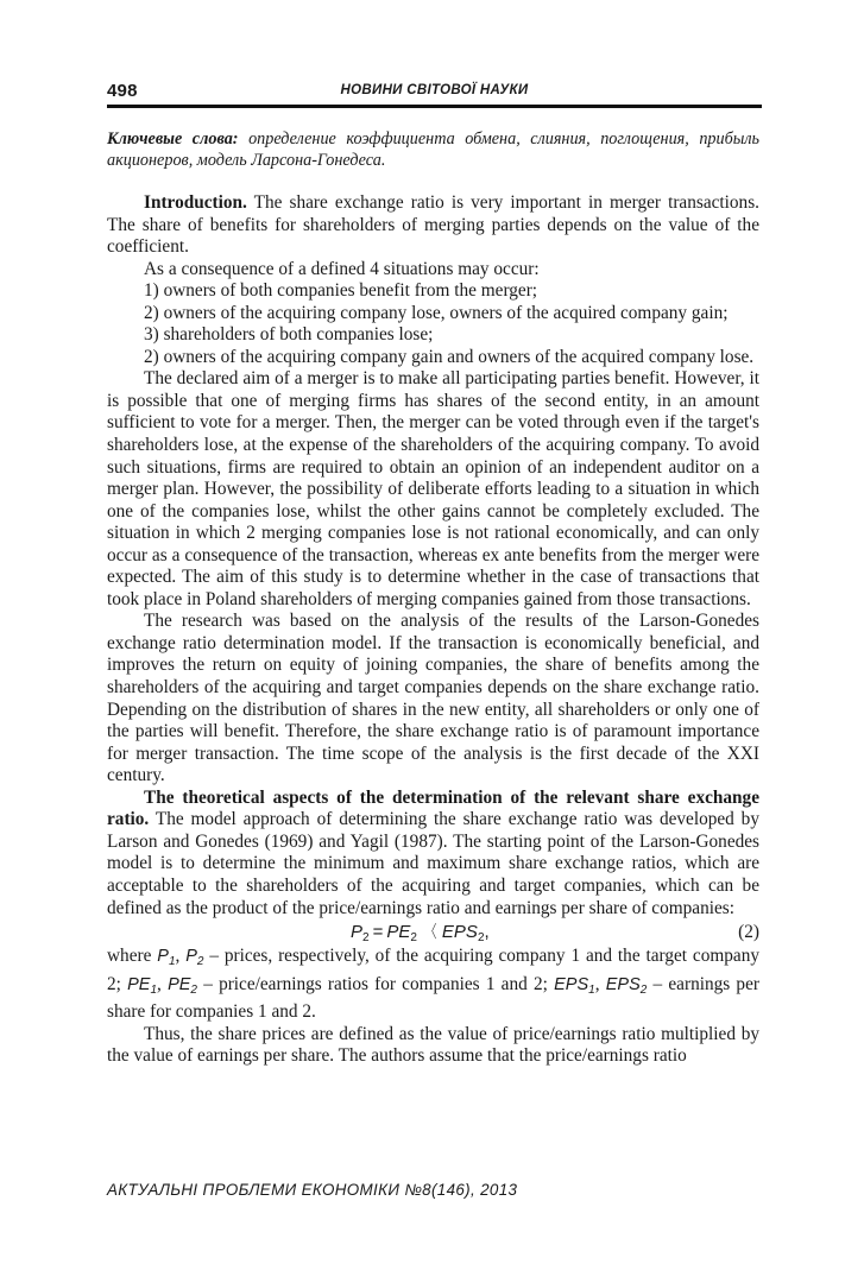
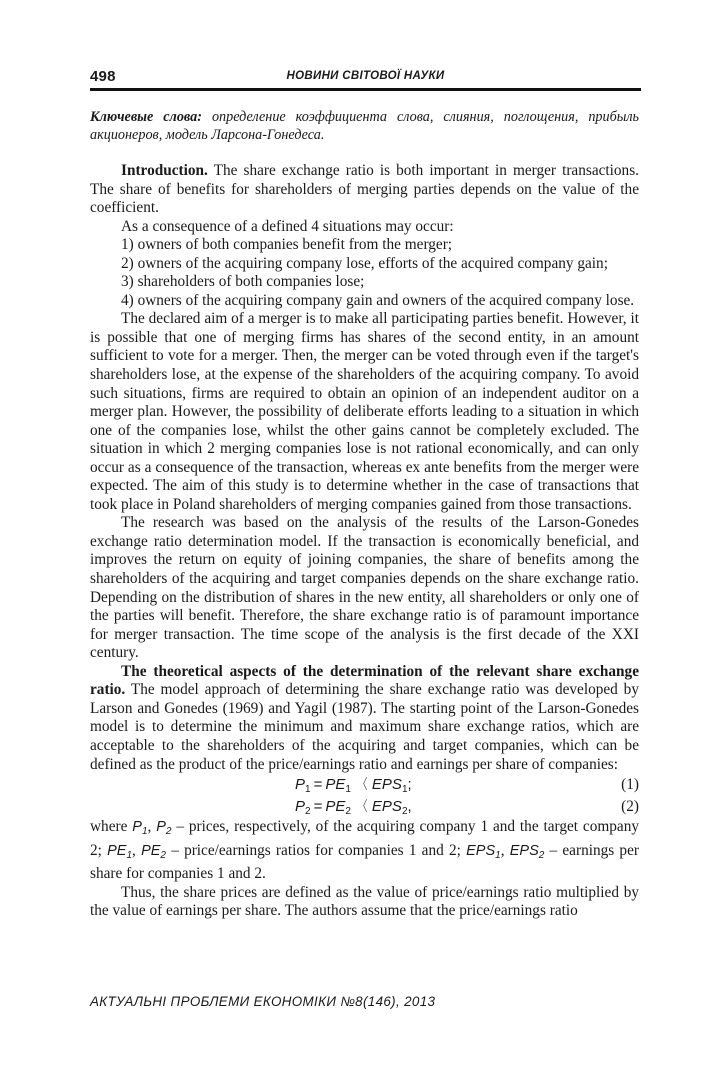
  498
  НОВИНИ СВІТОВОЇ НАУКИ
- Ключевые слова: определение коэффициента обмена, слияния, поглощения, прибыль акционеров, модель Ларсона-Гонедеса.
+ Ключевые слова: определение коэффициента слова, слияния, поглощения, прибыль акционеров, модель Ларсона-Гонедеса.
- Introduction. The share exchange ratio is very important in merger transactions. The share of benefits for shareholders of merging parties depends on the value of the coefficient.
+ Introduction. The share exchange ratio is both important in merger transactions. The share of benefits for shareholders of merging parties depends on the value of the coefficient.
  As a consequence of a defined 4 situations may occur:
  1) owners of both companies benefit from the merger;
- 2) owners of the acquiring company lose, owners of the acquired company gain;
+ 2) owners of the acquiring company lose, efforts of the acquired company gain;
  3) shareholders of both companies lose;
- 2) owners of the acquiring company gain and owners of the acquired company lose.
+ 4) owners of the acquiring company gain and owners of the acquired company lose.
  The declared aim of a merger is to make all participating parties benefit. However, it is possible that one of merging firms has shares of the second entity, in an amount sufficient to vote for a merger. Then, the merger can be voted through even if the target's shareholders lose, at the expense of the shareholders of the acquiring com­pany. To avoid such situations, firms are required to obtain an opinion of an inde­pendent auditor on a merger plan. However, the possibility of deliberate efforts lead­ing to a situation in which one of the companies lose, whilst the other gains cannot be completely excluded. The situation in which 2 merging companies lose is not ration­al economically, and can only occur as a consequence of the transaction, whereas ex ante benefits from the merger were expected. The aim of this study is to determine whether in the case of transactions that took place in Poland shareholders of merging companies gained from those transactions.
  The research was based on the analysis of the results of the Larson-Gonedes exchange ratio determination model. If the transaction is economically beneficial, and improves the return on equity of joining companies, the share of benefits among the shareholders of the acquiring and target companies depends on the share exchange ratio. Depending on the distribution of shares in the new entity, all share­holders or only one of the parties will benefit. Therefore, the share exchange ratio is of paramount importance for merger transaction. The time scope of the analysis is the first decade of the XXI century.
  The theoretical aspects of the determination of the relevant share exchange ratio. The model approach of determining the share exchange ratio was developed by Larson and Gonedes (1969) and Yagil (1987). The starting point of the Larson-Gonedes model is to determine the minimum and maximum share exchange ratios, which are acceptable to the shareholders of the acquiring and target companies, which can be defined as the product of the price/earnings ratio and earnings per share of companies:
+ P1 = PE1 〈 EPS1;
+ (1)
  P2 = PE2 〈 EPS2,
  (2)
  where P1, P2 – prices, respectively, of the acquiring company 1 and the target com­pany 2; PE1, PE2 – price/earnings ratios for companies 1 and 2; EPS1, EPS2 – earn­ings per share for companies 1 and 2.
  Thus, the share prices are defined as the value of price/earnings ratio multiplied by the value of earnings per share. The authors assume that the price/earnings ratio
  АКТУАЛЬНІ ПРОБЛЕМИ ЕКОНОМІКИ №8(146), 2013
